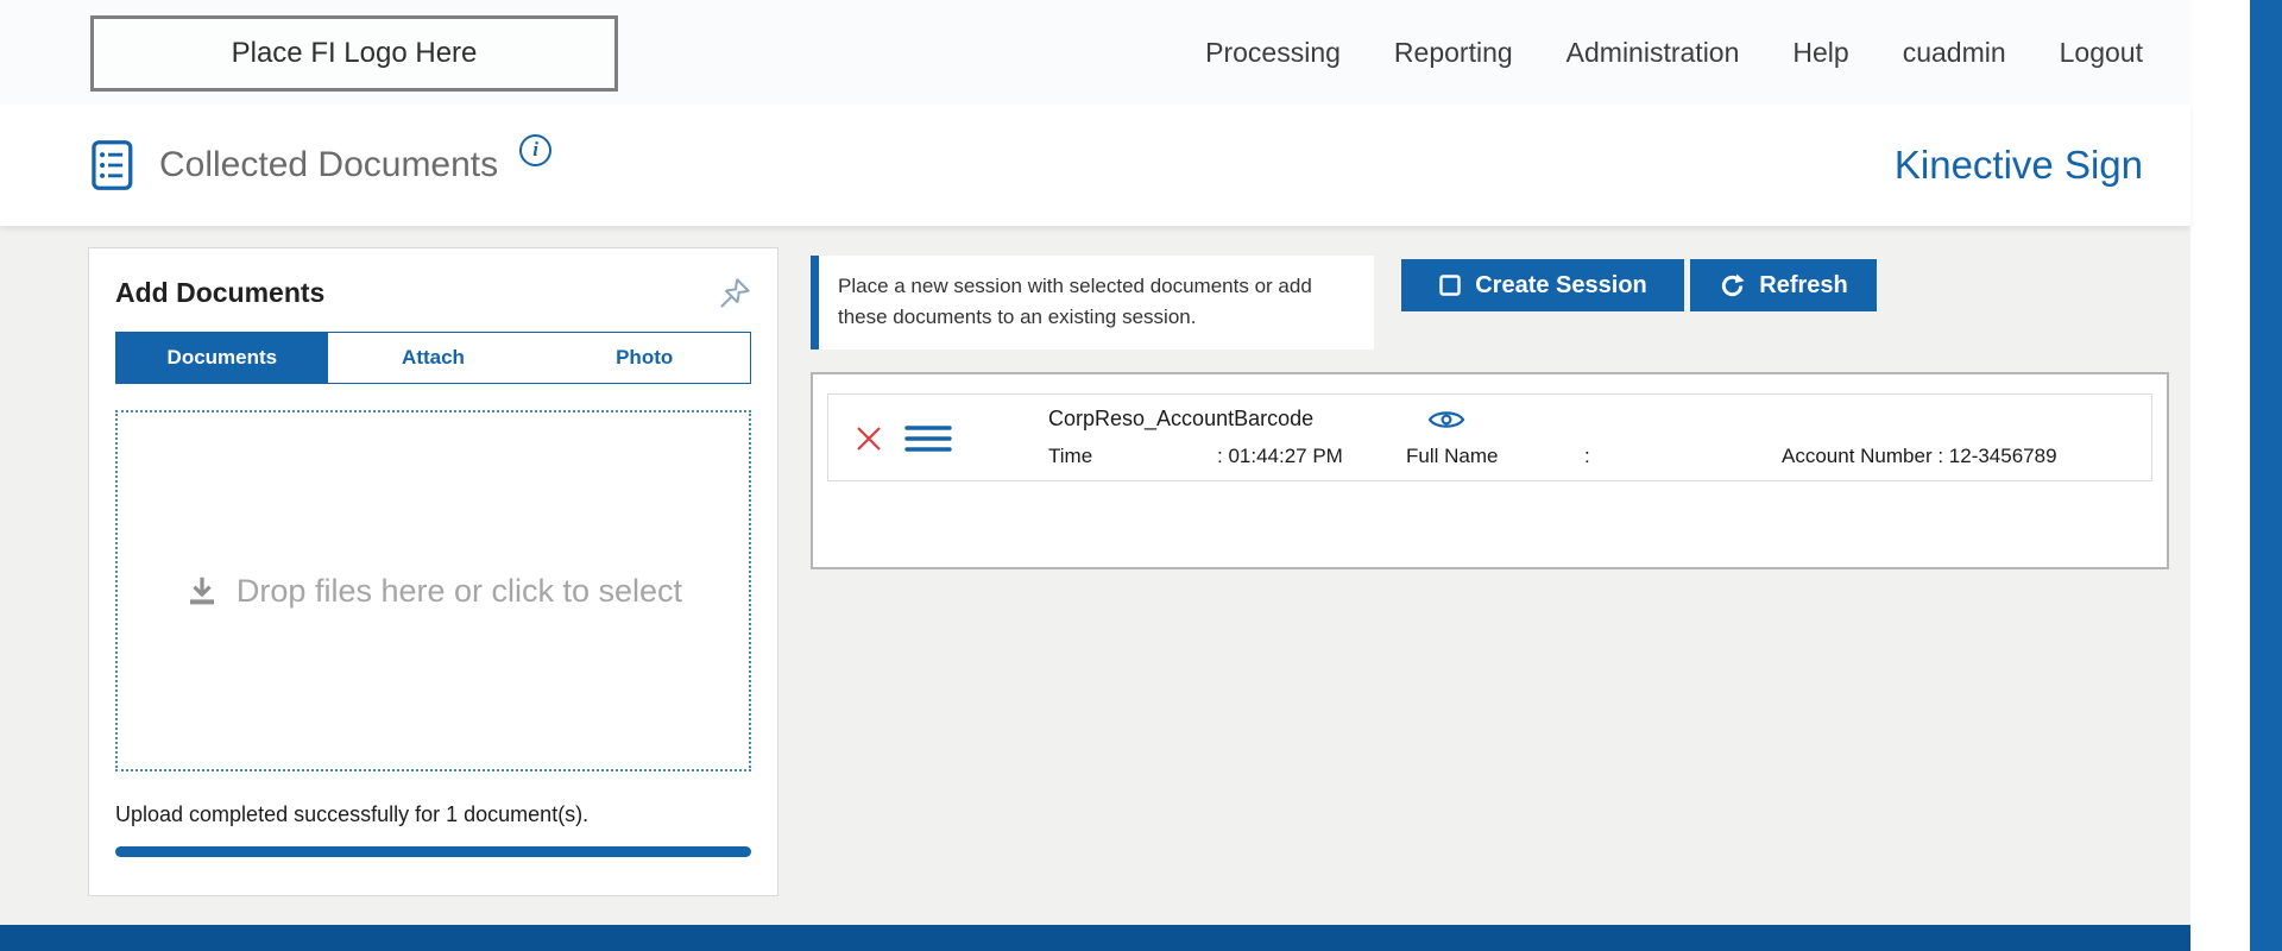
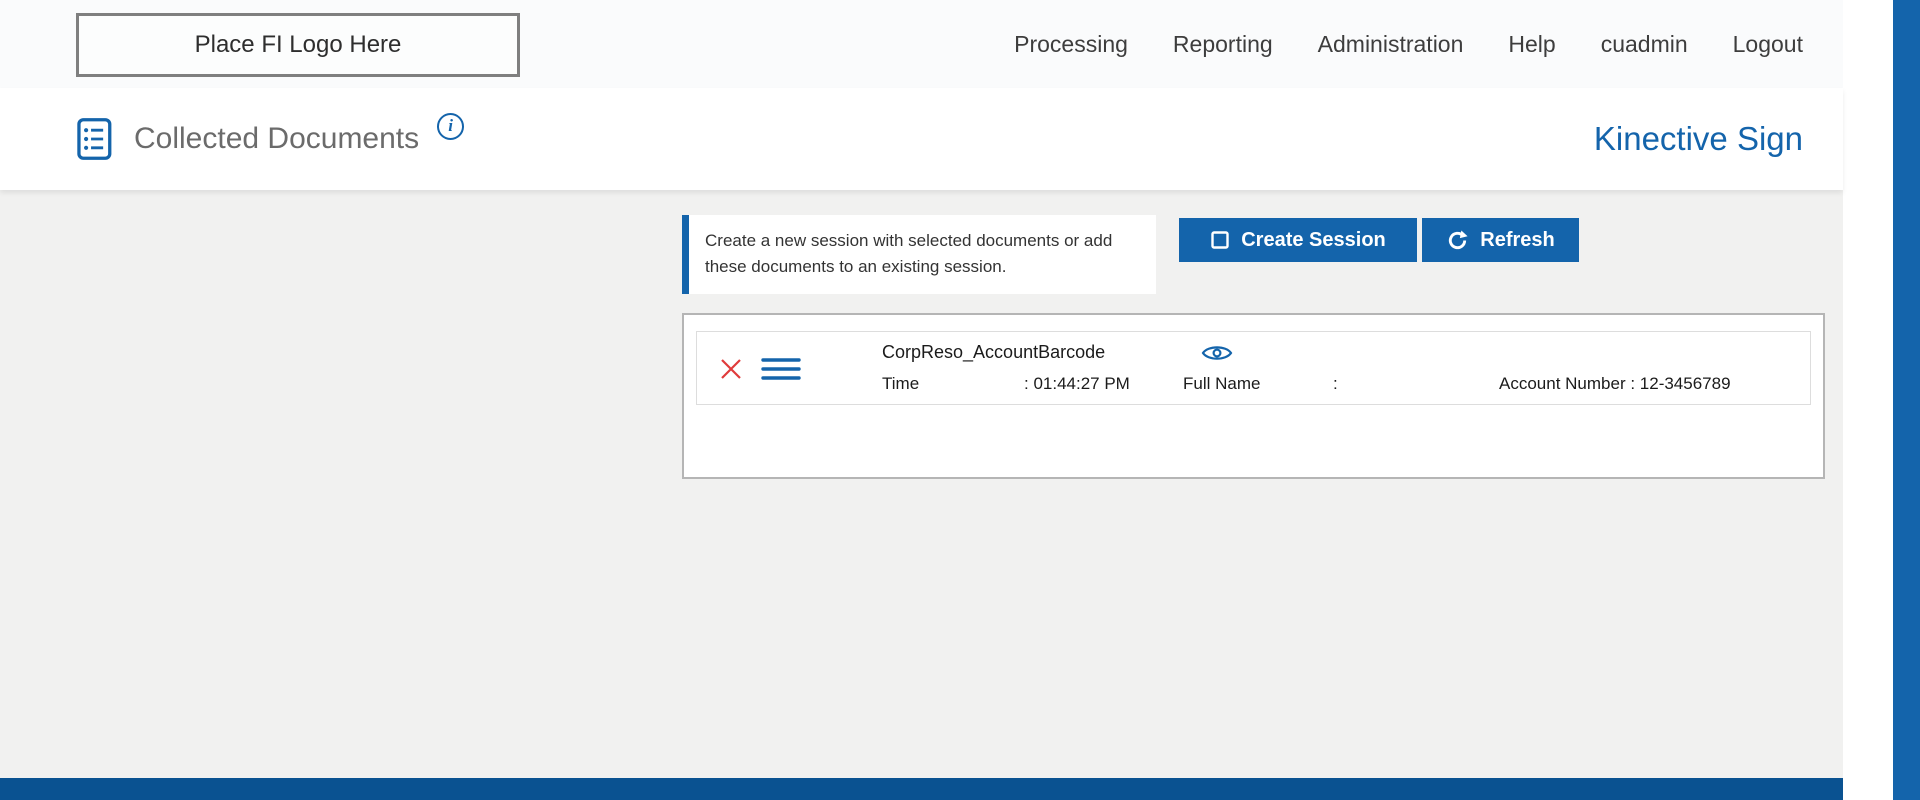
  Place FI Logo Here
  Processing
  Reporting
  Administration
  Help
  cuadmin
  Logout
  Collected Documents
  i
  Kinective Sign
- Add Documents
- Documents
- Attach
- Photo
- Drop files here or click to select
- Upload completed successfully for 1 document(s).
- Place a new session with selected documents or add these documents to an existing session.
+ Create a new session with selected documents or add these documents to an existing session.
  Create Session
  Refresh
  CorpReso_AccountBarcode
  Time
  : 01:44:27 PM
  Full Name
  :
  Account Number : 12-3456789
